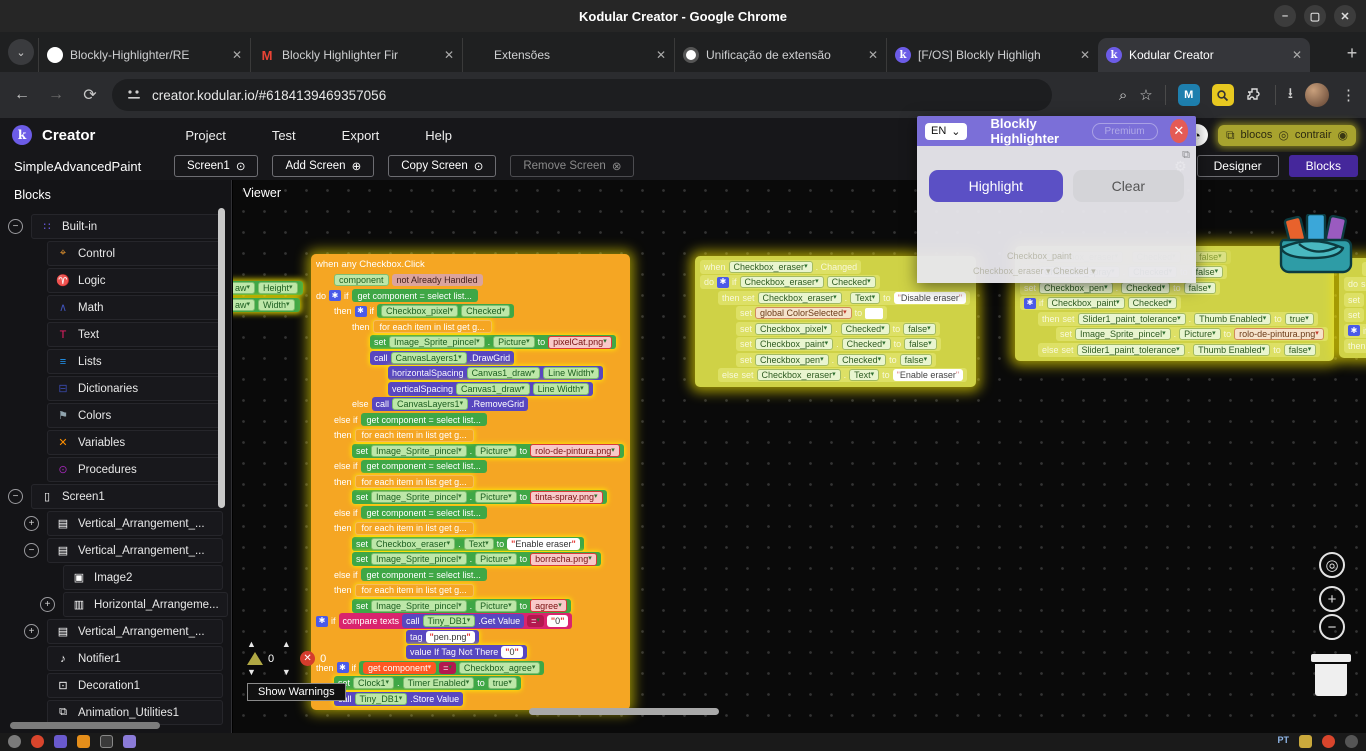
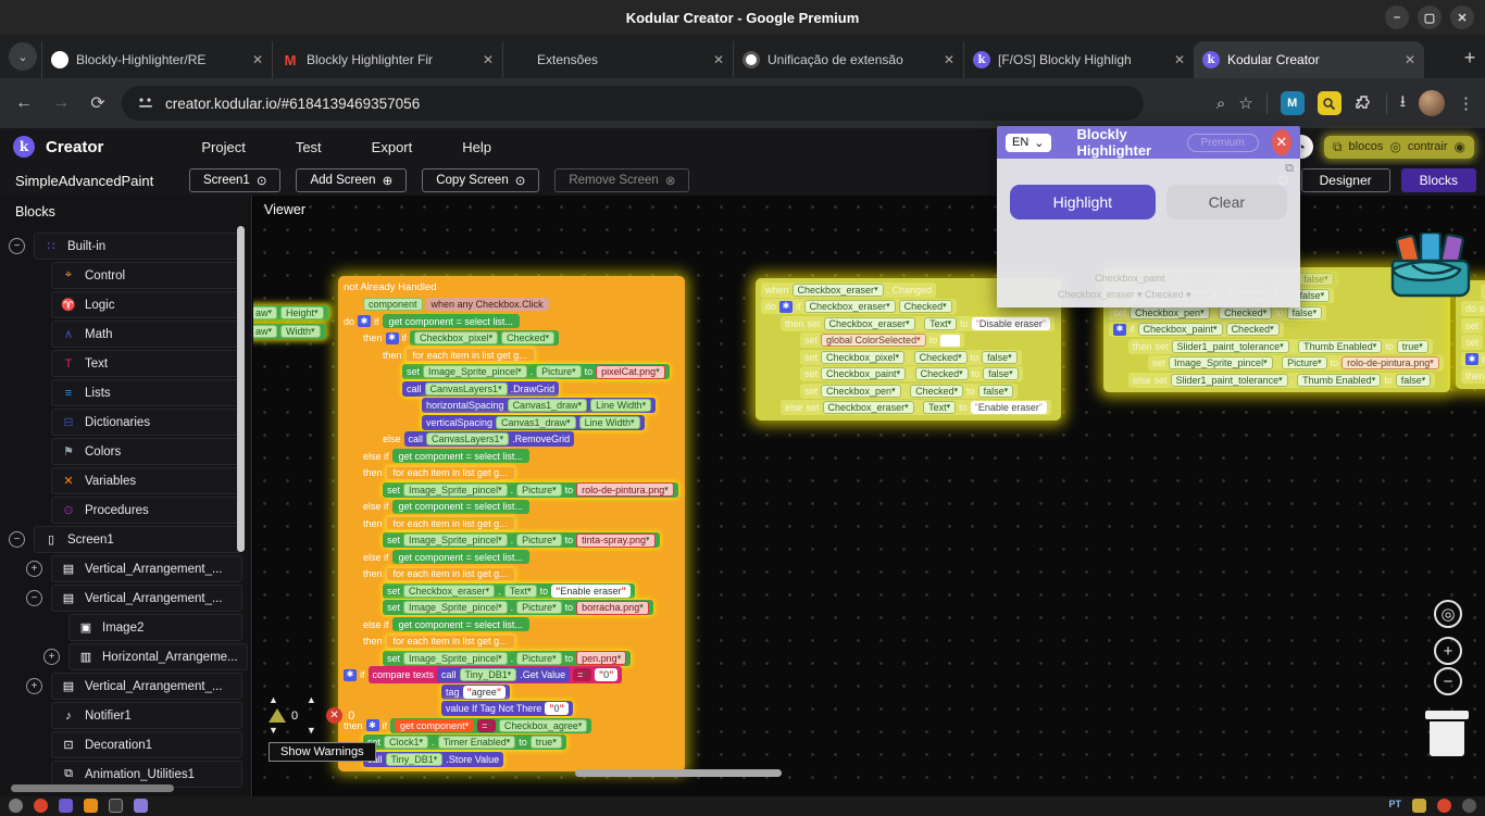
- Kodular Creator - Google Chrome
+ Kodular Creator - Google Premium
  –
  ▢
  ✕
  ⌄
  Blockly-Highlighter/RE
  ✕
  M
  Blockly Highlighter Fir
  ✕
  Extensões
  ✕
  Unificação de extensão
  ✕
  k
  [F/OS] Blockly Highligh
  ✕
  k
  Kodular Creator
  ✕
  +
  ←
  →
  ⟳
  creator.kodular.io/#6184139469357056
  ⌕
  ☆
  M
  ⭳
  ⋮
  k
  Creator
  Project
  Test
  Export
  Help
  ◔
  ⧉
  blocos
  ◎
  contrair
  ◉
  SimpleAdvancedPaint
  Screen1
  ⊙
  Add Screen
  ⊕
  Copy Screen
  ⊙
  Remove Screen
  ⊗
  Designer
  Blocks
  Blocks
  −
  ∷
  Built-in
  ⌖
  Control
  ♈
  Logic
  ∧
  Math
  T
  Text
  ≡
  Lists
  ⊟
  Dictionaries
  ⚑
  Colors
  ✕
  Variables
  ⊙
  Procedures
  −
  ▯
  Screen1
  +
  ▤
  Vertical_Arrangement_...
  −
  ▤
  Vertical_Arrangement_...
  ▣
  Image2
  +
  ▥
  Horizontal_Arrangeme...
  +
  ▤
  Vertical_Arrangement_...
  ♪
  Notifier1
  ⊡
  Decoration1
  ⧉
  Animation_Utilities1
  Viewer
  aw
  Height
  aw
  Width
- when any Checkbox.Click
+ not Already Handled
  component
- not Already Handled
+ when any Checkbox.Click
  do
  ✱
  if
  get component = select list...
  then
  ✱
  if
  Checkbox_pixel
  Checked
  then
  for each item in list get g...
  set
  Image_Sprite_pincel
  .
  Picture
  to
  pixelCat.png
  call
  CanvasLayers1
  .DrawGrid
  horizontalSpacing
  Canvas1_draw
  Line Width
  verticalSpacing
  Canvas1_draw
  Line Width
  else
  call
  CanvasLayers1
  .RemoveGrid
  else if
  get component = select list...
  then
  for each item in list get g...
  set
  Image_Sprite_pincel
  .
  Picture
  to
  rolo-de-pintura.png
  else if
  get component = select list...
  then
  for each item in list get g...
  set
  Image_Sprite_pincel
  .
  Picture
  to
  tinta-spray.png
  else if
  get component = select list...
  then
  for each item in list get g...
  set
  Checkbox_eraser
  .
  Text
  to
  Enable eraser
  set
  Image_Sprite_pincel
  .
  Picture
  to
  borracha.png
  else if
  get component = select list...
  then
  for each item in list get g...
  set
  Image_Sprite_pincel
  .
  Picture
  to
- agree
+ pen.png
  ✱
  if
  compare texts
  call
  Tiny_DB1
  .Get Value
  =
  0
  tag
- pen.png
+ agree
  value If Tag Not There
  0
  then
  ✱
  if
  get component
  =
  Checkbox_agree
  Clock1
  .
  Timer Enabled
  to
  true
  Tiny_DB1
  .Store Value
  when
  Checkbox_eraser
  . Changed
  do
  ✱
  if
  Checkbox_eraser
  Checked
  then
  set
  Checkbox_eraser
  .
  Text
  to
  Disable eraser
  set
  global ColorSelected
  to
  set
  Checkbox_pixel
  .
  Checked
  to
  false
  set
  Checkbox_paint
  .
  Checked
  to
  false
  set
  Checkbox_pen
  .
  Checked
  to
  false
  else
  set
  Checkbox_eraser
  .
  Text
  to
  Enable eraser
  false
  false
  set
  Checkbox_pen
  .
  Checked
  to
  false
  ✱
  if
  Checkbox_paint
  Checked
  then
  set
  Slider1_paint_tolerance
  .
  Thumb Enabled
  to
  true
  set
  Image_Sprite_pincel
  .
  Picture
  to
  rolo-de-pintura.png
  else
  set
  Slider1_paint_tolerance
  .
  Thumb Enabled
  to
  false
  do
  set
  set
  ✱
  then
  ▲
  ▲
  0
  ✕
  0
  ▼
  ▼
  Show Warnings
  ◎
  +
  −
  EN
  ⌄
  Blockly Highlighter
  Premium
  ✕
  ⧉
  Highlight
  Clear
  Checkbox_paint
  Checkbox_eraser ▾ Checked ▾
  PT
